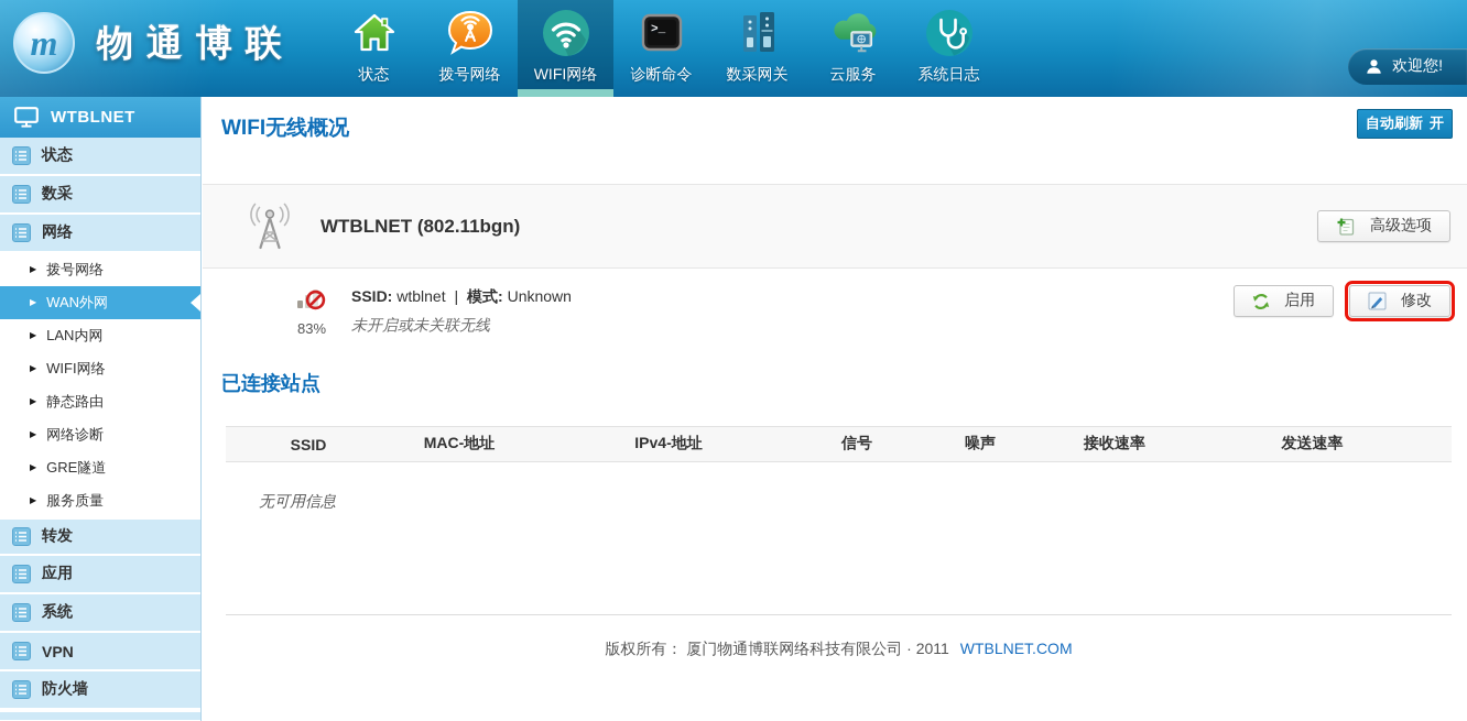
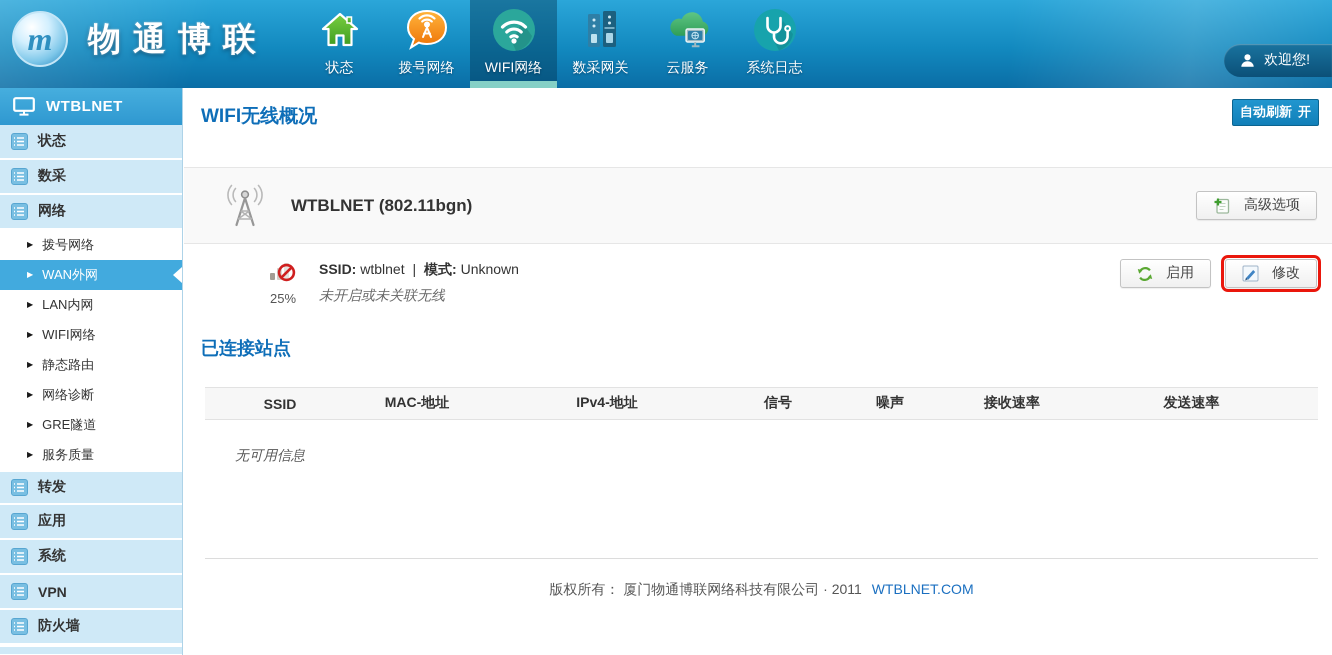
  m
  物通博联
  状态
  拨号网络
  WIFI网络
- >_
- 诊断命令
  数采网关
  云服务
  系统日志
  欢迎您!
  WTBLNET
  状态
  数采
  网络
  ▶
  拨号网络
  ▶
  WAN外网
  ▶
  LAN内网
  ▶
  WIFI网络
  ▶
  静态路由
  ▶
  网络诊断
  ▶
  GRE隧道
  ▶
  服务质量
  转发
  应用
  系统
  VPN
  防火墙
  WIFI无线概况
  自动刷新
  开
  WTBLNET (802.11bgn)
  高级选项
- 83%
+ 25%
  SSID: wtblnet | 模式: Unknown
  未开启或未关联无线
  启用
  修改
  已连接站点
  SSID
  MAC-地址
  IPv4-地址
  信号
  噪声
  接收速率
  发送速率
  无可用信息
  版权所有： 厦门物通博联网络科技有限公司 · 2011 WTBLNET.COM
